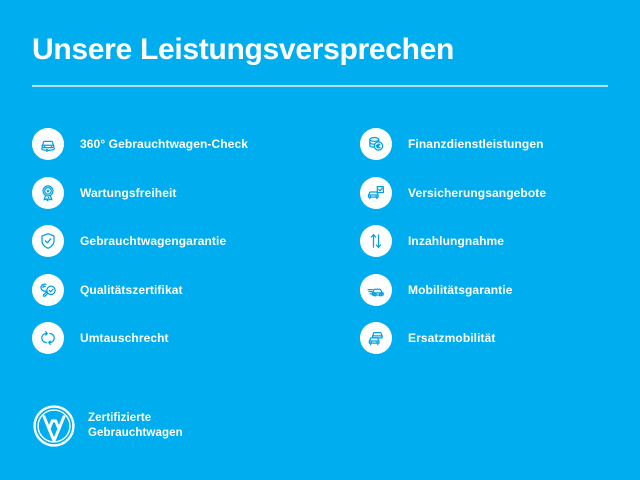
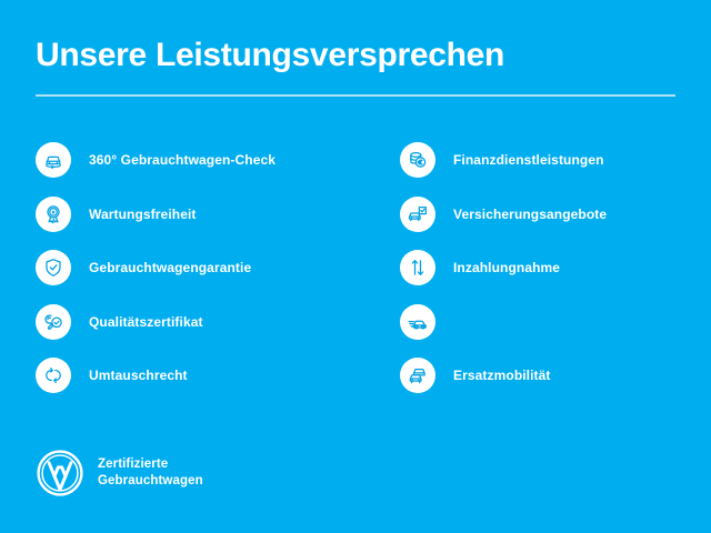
  Unsere Leistungsversprechen
  360° Gebrauchtwagen-Check
  Wartungsfreiheit
  Gebrauchtwagengarantie
  Qualitätszertifikat
  Umtauschrecht
  Finanzdienstleistungen
  Versicherungsangebote
  Inzahlungnahme
- Mobilitätsgarantie
  Ersatzmobilität
  Zertifizierte
  Gebrauchtwagen
